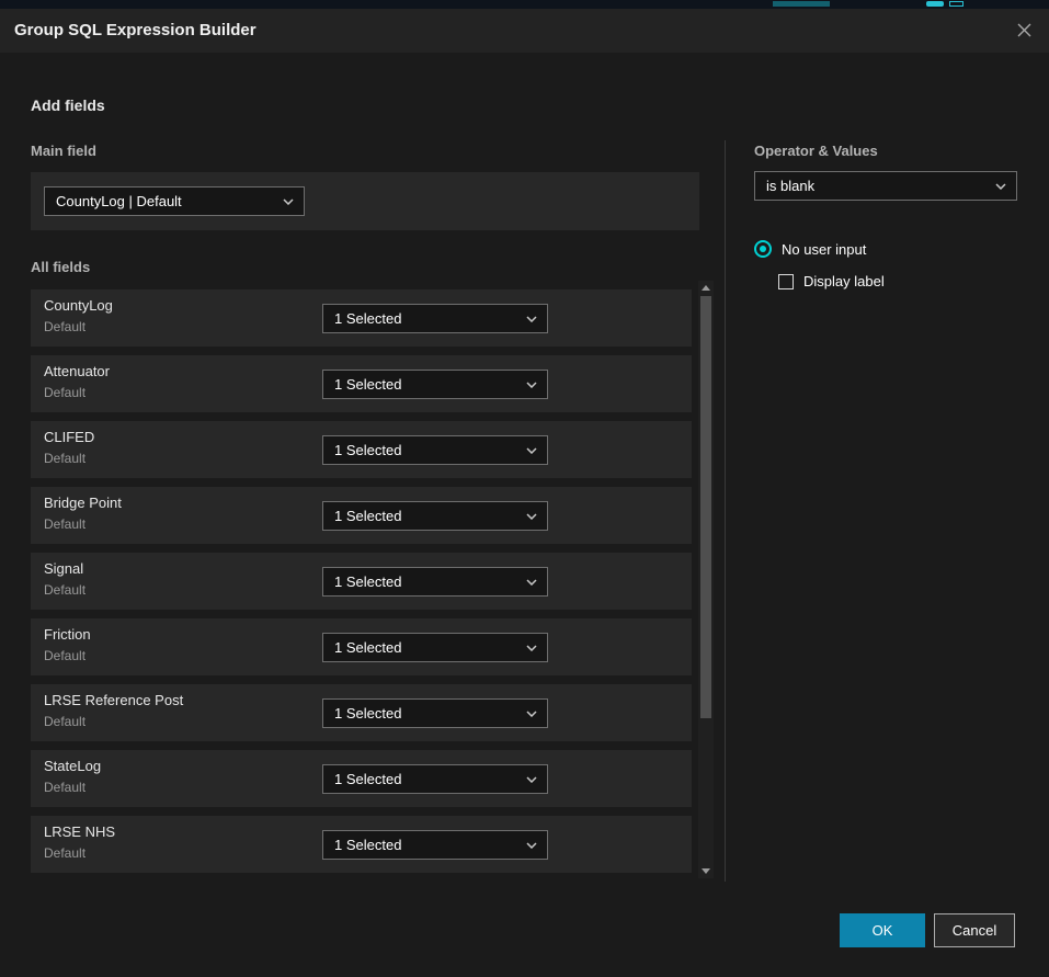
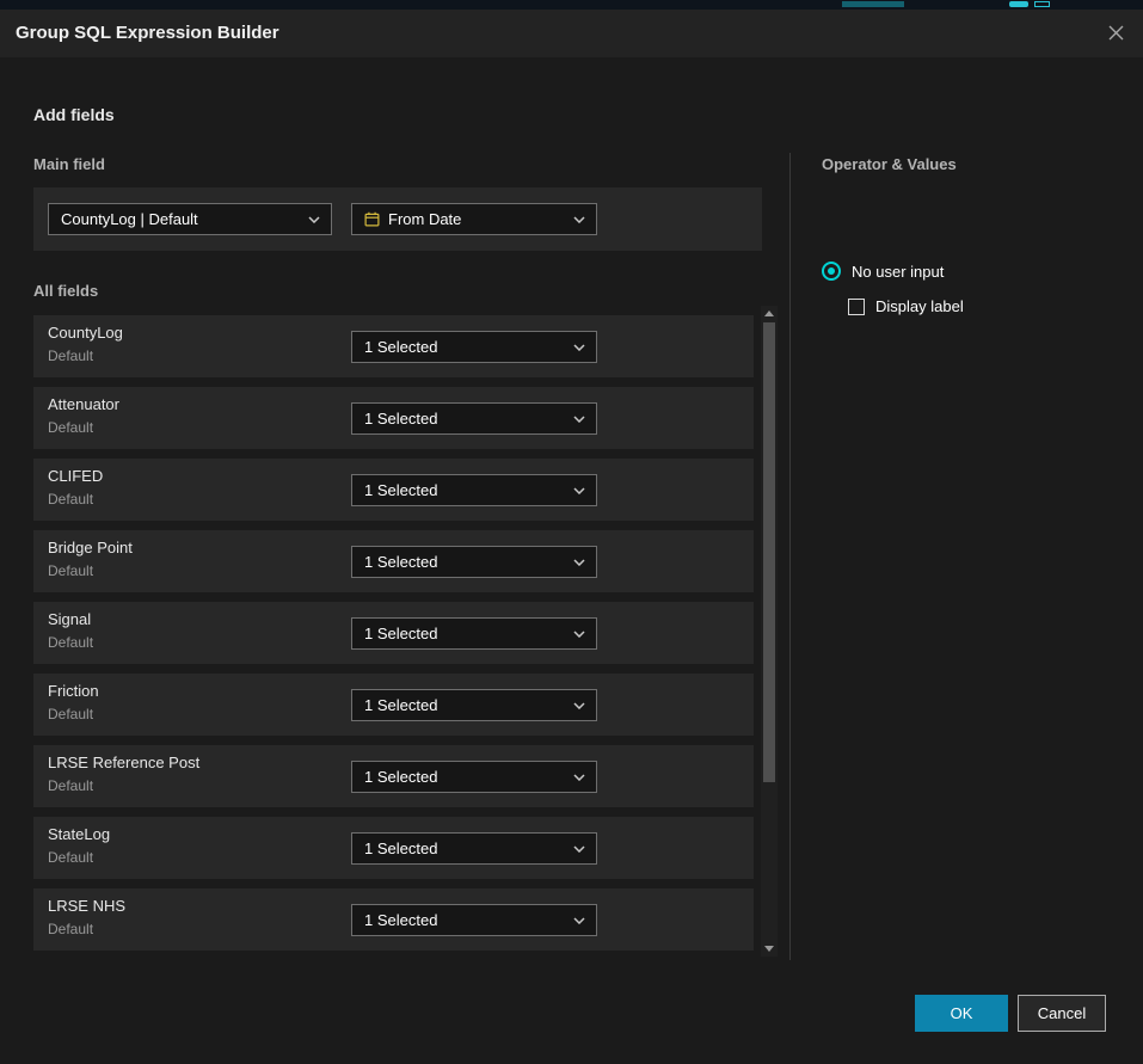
  Group SQL Expression Builder
  Add fields
  Main field
  CountyLog | Default
+ From Date
  All fields
  CountyLog
  Default
  1 Selected
  Attenuator
  Default
  1 Selected
  CLIFED
  Default
  1 Selected
  Bridge Point
  Default
  1 Selected
  Signal
  Default
  1 Selected
  Friction
  Default
  1 Selected
  LRSE Reference Post
  Default
  1 Selected
  StateLog
  Default
  1 Selected
  LRSE NHS
  Default
  1 Selected
  Operator & Values
- is blank
  No user input
  Display label
  OK
  Cancel
